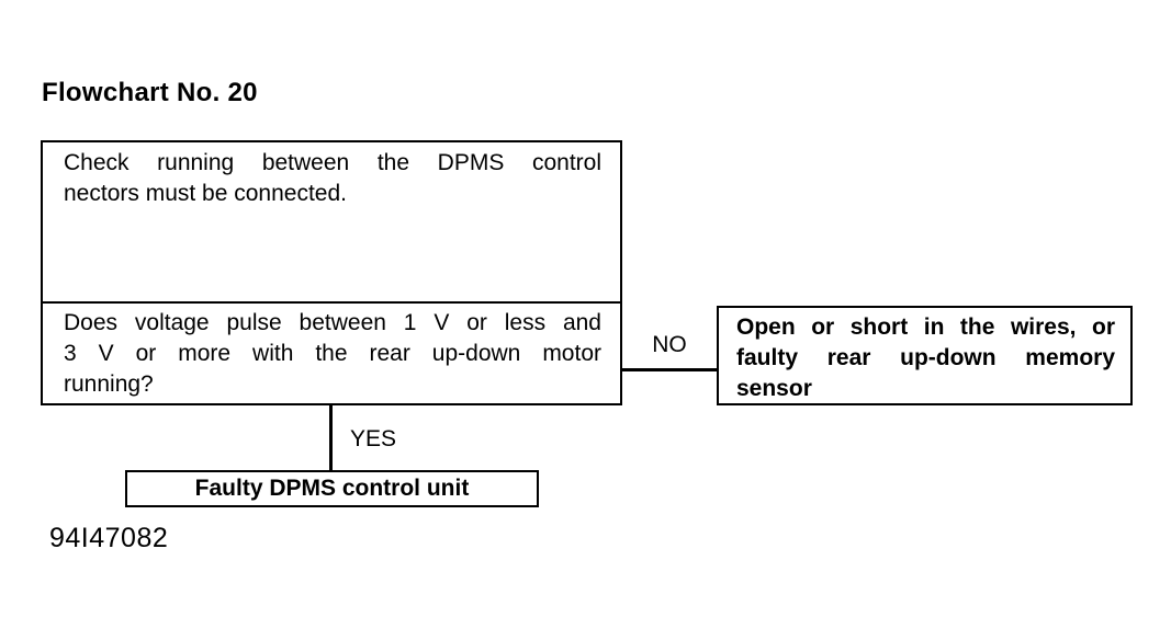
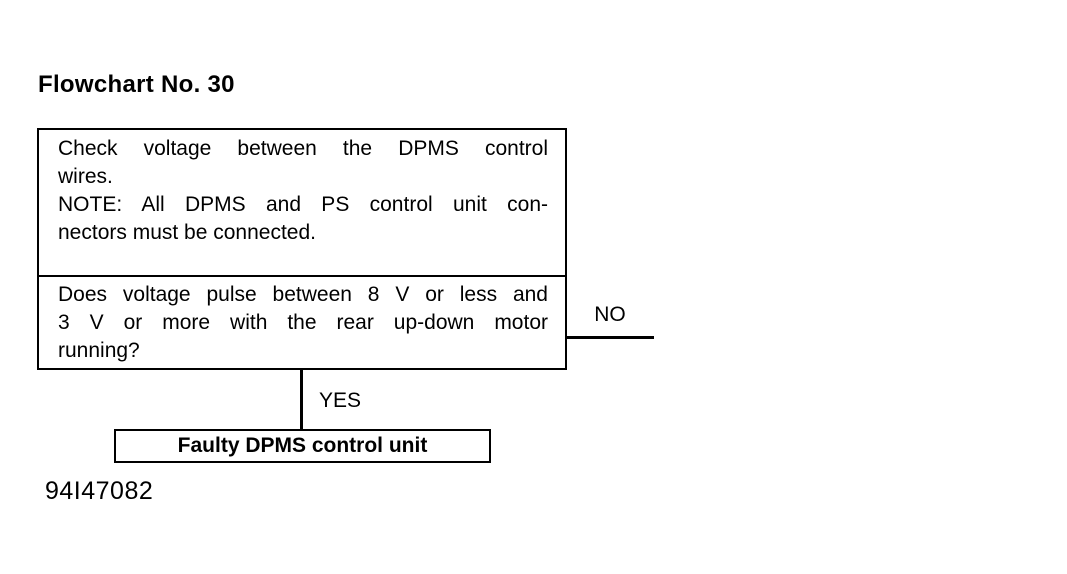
- Flowchart No. 20
+ Flowchart No. 30
- Check running between the DPMS control
+ Check voltage between the DPMS control
+ wires.
+ NOTE: All DPMS and PS control unit con-
  nectors must be connected.
- Does voltage pulse between 1 V or less and
+ Does voltage pulse between 8 V or less and
  3 V or more with the rear up-down motor
  running?
  NO
- Open or short in the wires, or
- faulty rear up-down memory
- sensor
  YES
  Faulty DPMS control unit
  94I47082
